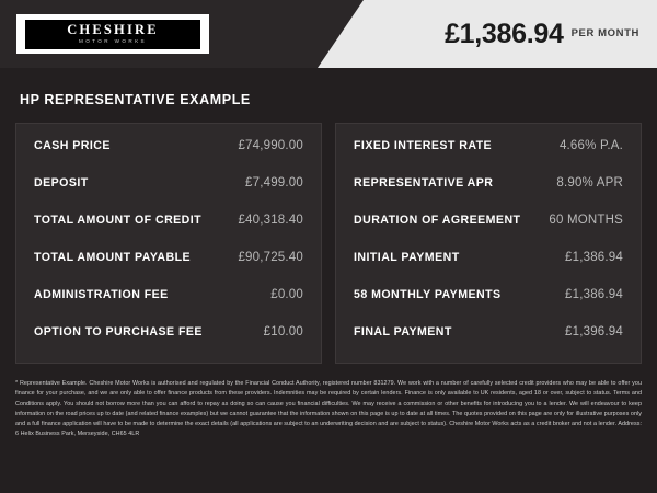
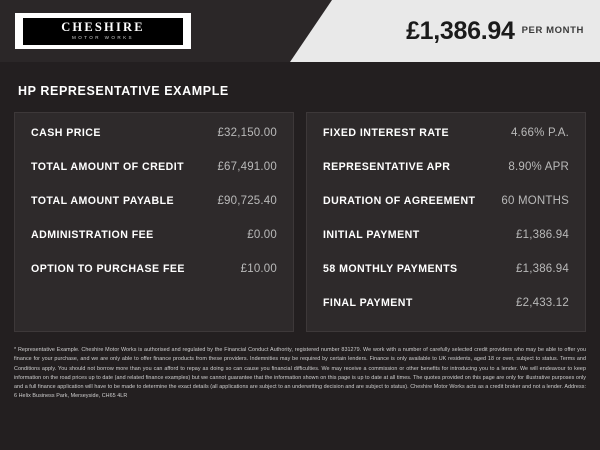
  CHESHIRE
  £1,386.94
  PER MONTH
  HP REPRESENTATIVE EXAMPLE
  CASH PRICE
- £74,990.00
+ £32,150.00
- DEPOSIT
- £7,499.00
  TOTAL AMOUNT OF CREDIT
- £40,318.40
+ £67,491.00
  TOTAL AMOUNT PAYABLE
  £90,725.40
  ADMINISTRATION FEE
  £0.00
  OPTION TO PURCHASE FEE
  £10.00
  FIXED INTEREST RATE
  4.66% P.A.
  REPRESENTATIVE APR
  8.90% APR
  DURATION OF AGREEMENT
  60 MONTHS
  INITIAL PAYMENT
  £1,386.94
  58 MONTHLY PAYMENTS
  £1,386.94
  FINAL PAYMENT
- £1,396.94
+ £2,433.12
